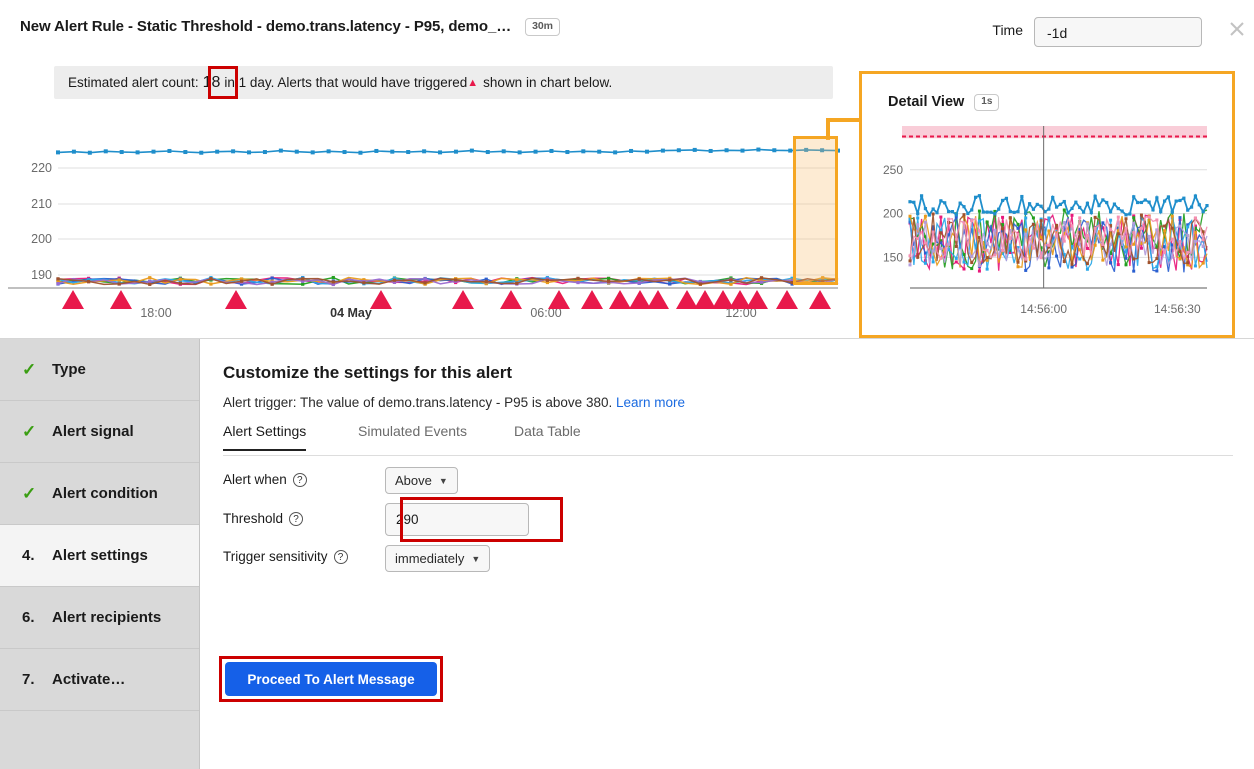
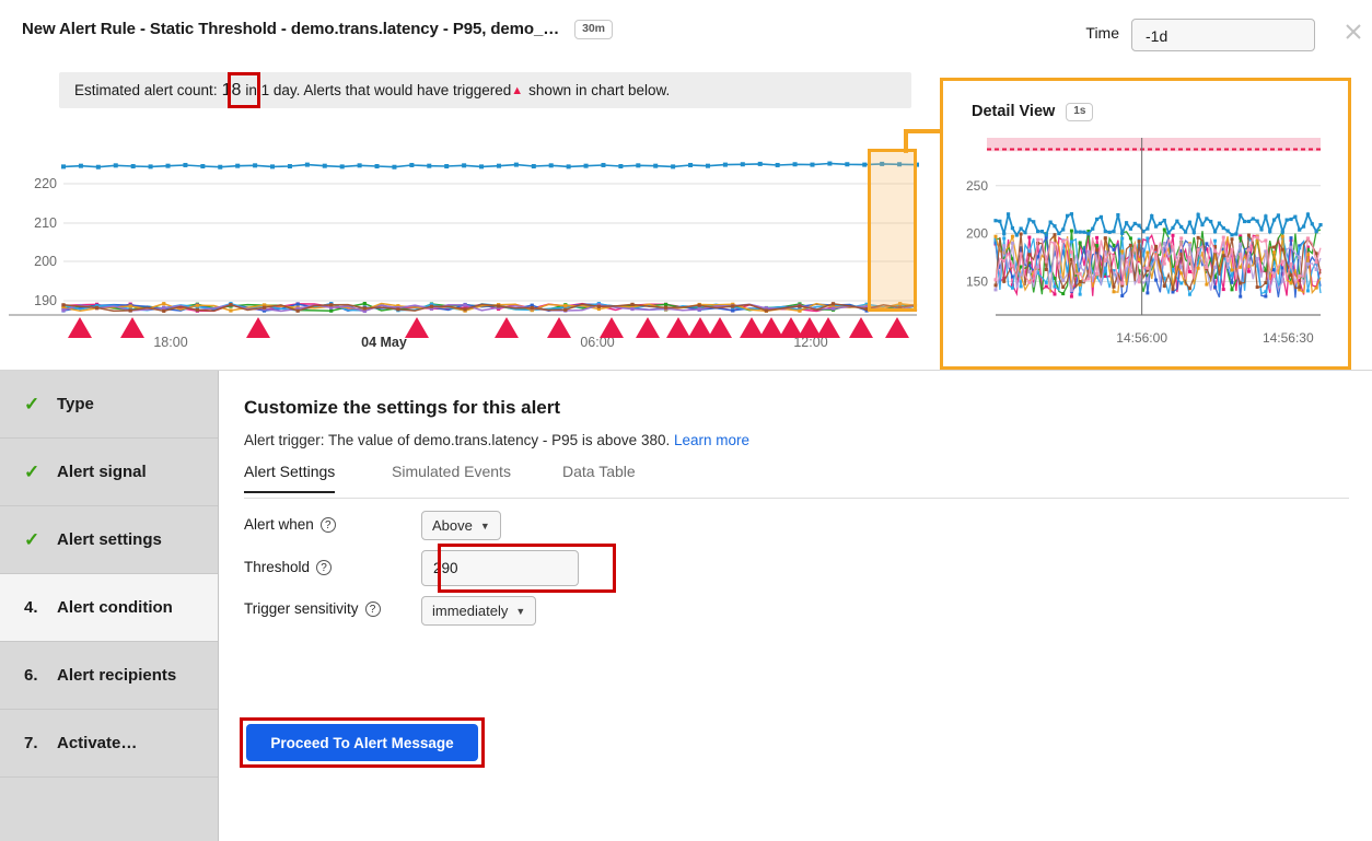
  New Alert Rule - Static Threshold - demo.trans.latency - P95, demo_… 30m
  Time
  -1d
  Estimated alert count:
  18
  in 1 day. Alerts that would have triggered
  ▲
  shown in chart below.
  220
  210
  200
  190
  18:00
  04 May
  06:00
  12:00
  Detail View 1s
  150
  200
  250
  14:56:00
  14:56:30
  ✓
  Type
  ✓
  Alert signal
  ✓
- Alert condition
+ Alert settings
  4.
- Alert settings
+ Alert condition
  6.
  Alert recipients
  7.
  Activate…
  Customize the settings for this alert
  Alert trigger: The value of demo.trans.latency - P95 is above 380. Learn more
  Alert Settings
  Simulated Events
  Data Table
  Alert when
  ?
  Above
  ▼
  Threshold
  ?
  290
  Trigger sensitivity
  ?
  immediately
  ▼
  Proceed To Alert Message
